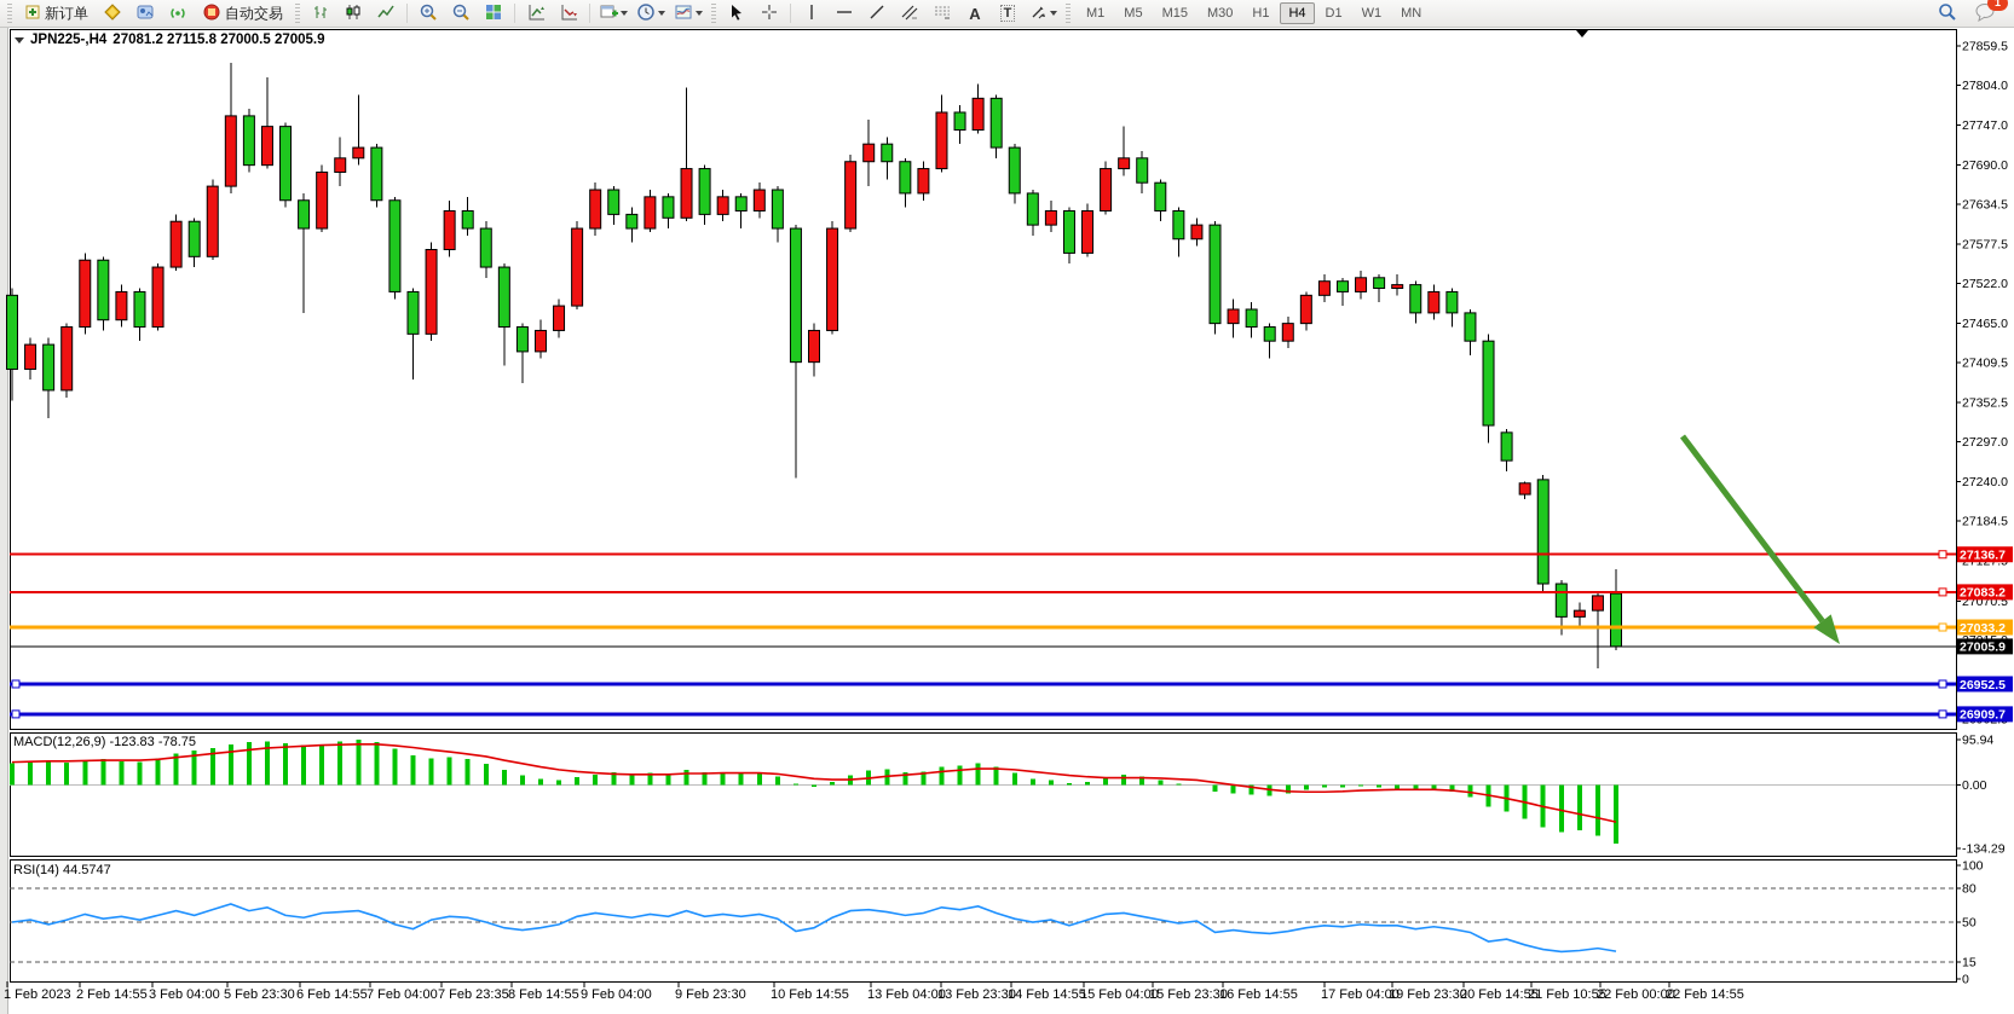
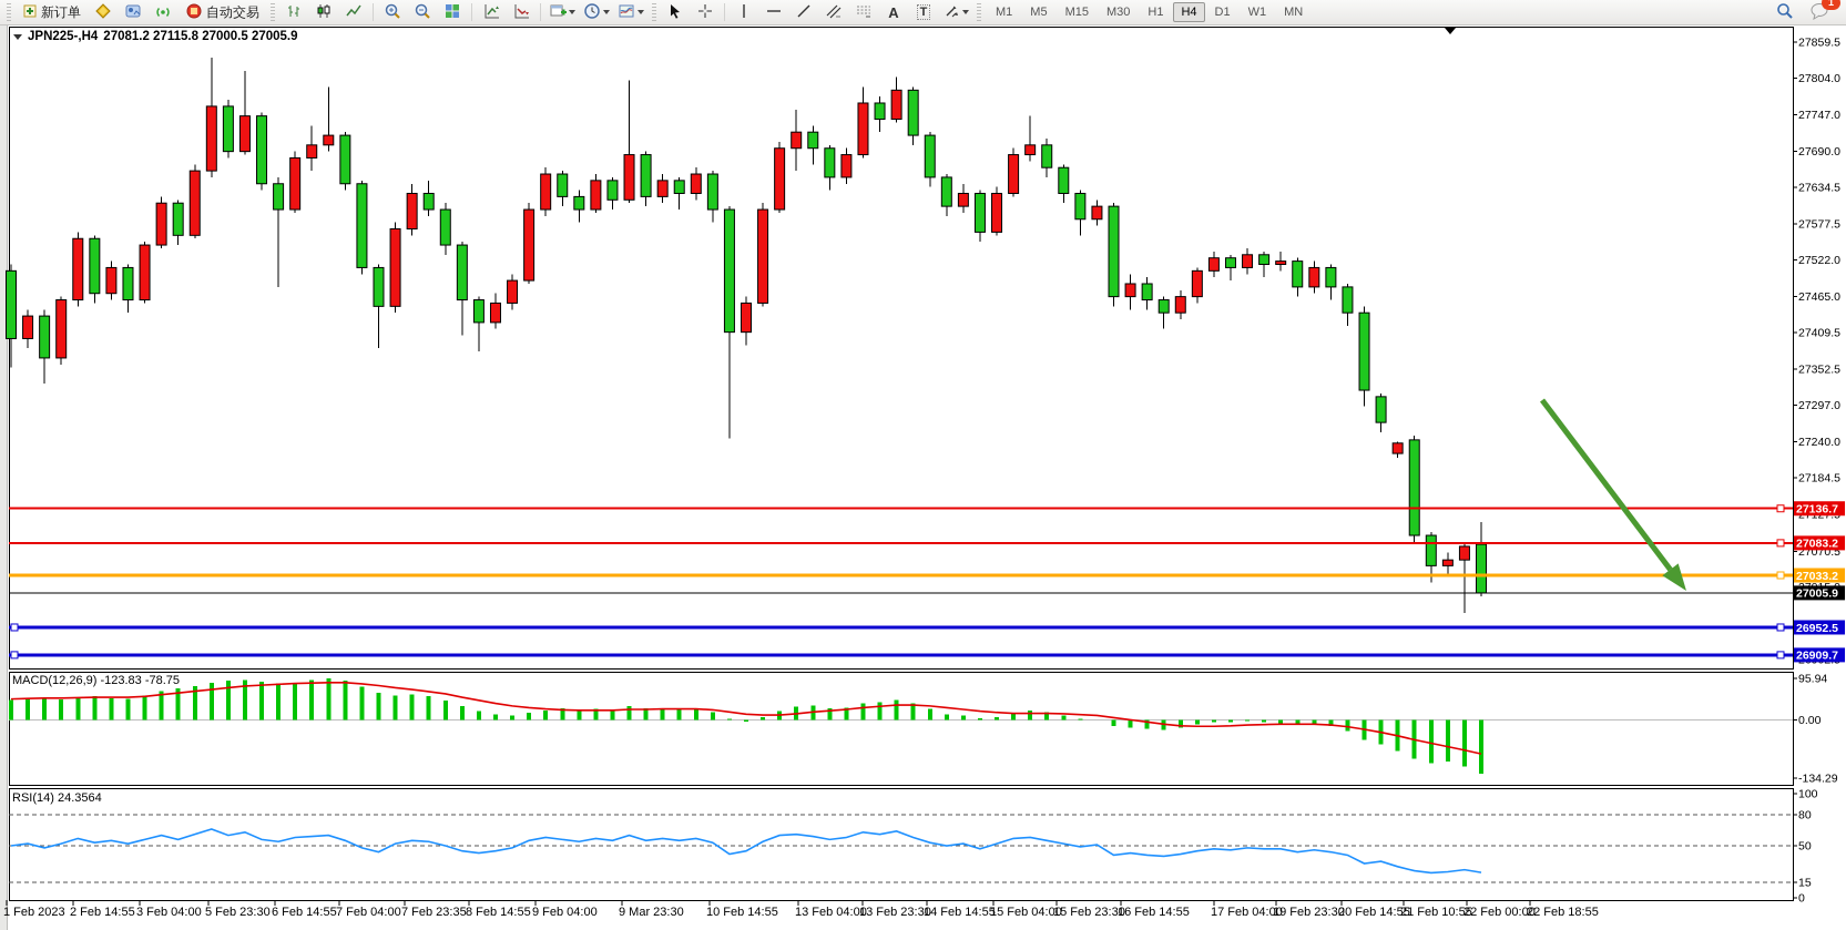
  新订单
  自动交易
  A
  T
  M1
  M5
  M15
  M30
  H1
  H4
  D1
  W1
  MN
  1
  27859.5
  27804.0
  27747.0
  27690.0
  27634.5
  27577.5
  27522.0
  27465.0
  27409.5
  27352.5
  27297.0
  27240.0
  27184.5
  27070.5
  95.94
  0.00
  -134.29
  100
  80
  50
  15
  0
  1 Feb 2023
  2 Feb 14:55
  3 Feb 04:00
  5 Feb 23:30
  6 Feb 14:55
  7 Feb 04:00
  7 Feb 23:35
  8 Feb 14:55
  9 Feb 04:00
- 9 Feb 23:30
+ 9 Mar 23:30
  10 Feb 14:55
  13 Feb 04:00
  13 Feb 23:30
  14 Feb 14:55
  15 Feb 04:00
  15 Feb 23:30
  16 Feb 14:55
  17 Feb 04:00
  19 Feb 23:30
  20 Feb 14:55
  21 Feb 10:55
  22 Feb 00:00
- 22 Feb 14:55
+ 22 Feb 18:55
  27136.7
  27083.2
  27033.2
  26952.5
  26909.7
  27005.9
  JPN225-,H4
  27081.2 27115.8 27000.5 27005.9
  MACD(12,26,9) -123.83 -78.75
- RSI(14) 44.5747
+ RSI(14) 24.3564
